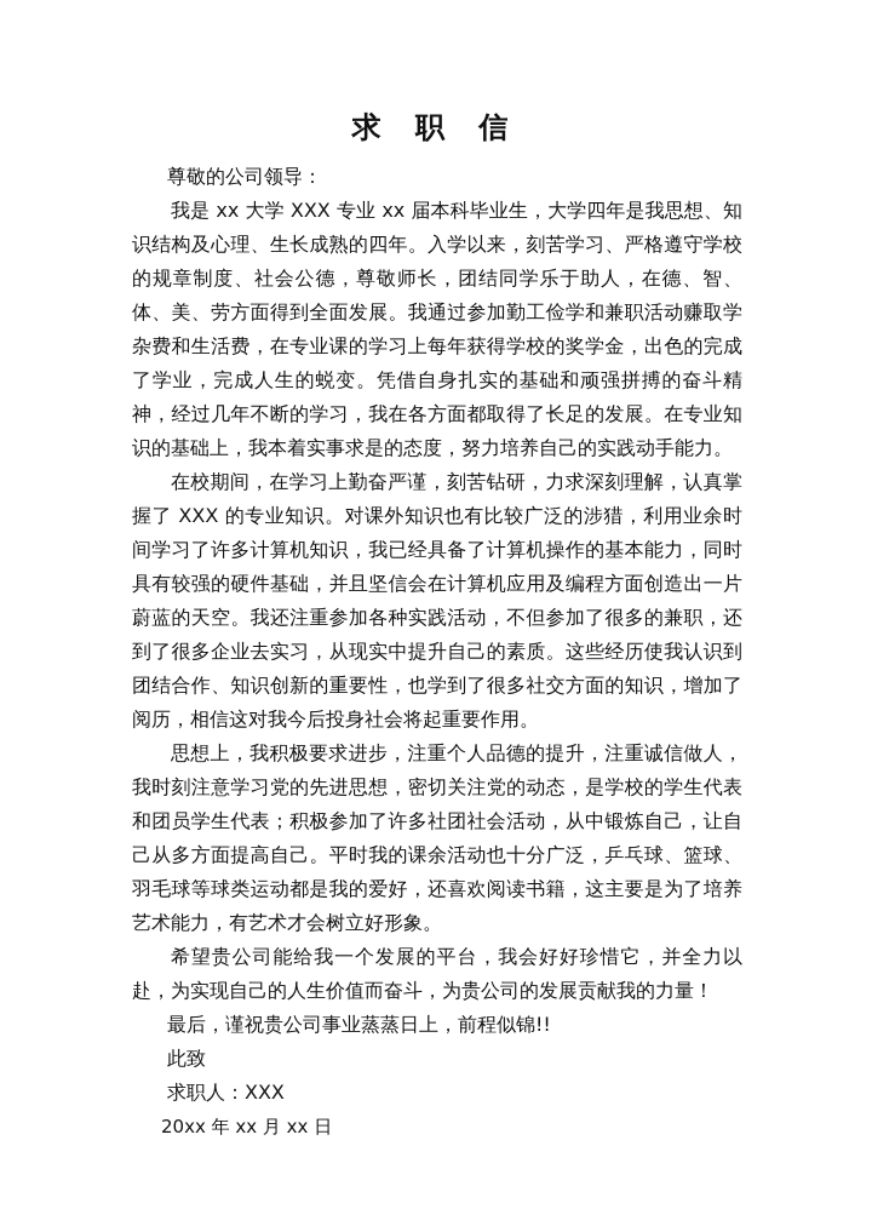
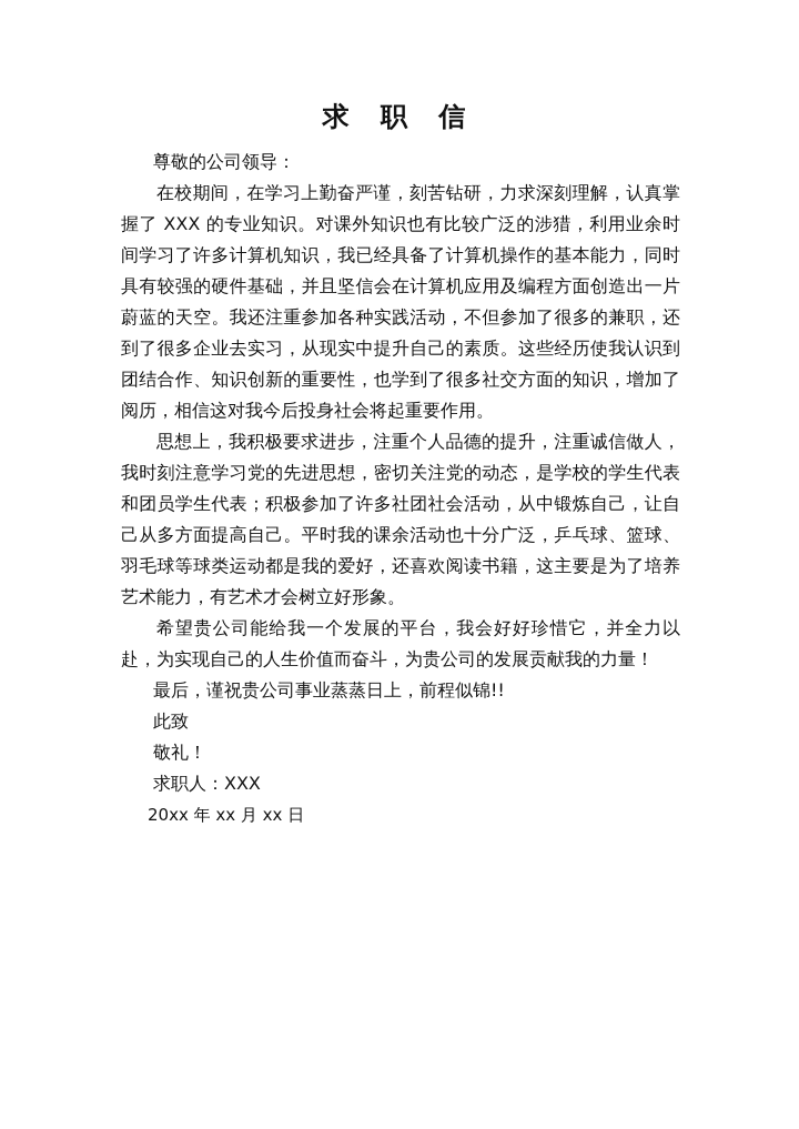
  求 职 信
  尊敬的公司领导：
- 我是 xx 大学 XXX 专业 xx 届本科毕业生，大学四年是我思想、知识结构及心理、生长成熟的四年。入学以来，刻苦学习、严格遵守学校的规章制度、社会公德，尊敬师长，团结同学乐于助人，在德、智、体、美、劳方面得到全面发展。我通过参加勤工俭学和兼职活动赚取学杂费和生活费，在专业课的学习上每年获得学校的奖学金，出色的完成了学业，完成人生的蜕变。凭借自身扎实的基础和顽强拼搏的奋斗精神，经过几年不断的学习，我在各方面都取得了长足的发展。在专业知识的基础上，我本着实事求是的态度，努力培养自己的实践动手能力。
  在校期间，在学习上勤奋严谨，刻苦钻研，力求深刻理解，认真掌握了 XXX 的专业知识。对课外知识也有比较广泛的涉猎，利用业余时间学习了许多计算机知识，我已经具备了计算机操作的基本能力，同时具有较强的硬件基础，并且坚信会在计算机应用及编程方面创造出一片蔚蓝的天空。我还注重参加各种实践活动，不但参加了很多的兼职，还到了很多企业去实习，从现实中提升自己的素质。这些经历使我认识到团结合作、知识创新的重要性，也学到了很多社交方面的知识，增加了阅历，相信这对我今后投身社会将起重要作用。
  思想上，我积极要求进步，注重个人品德的提升，注重诚信做人，我时刻注意学习党的先进思想，密切关注党的动态，是学校的学生代表和团员学生代表；积极参加了许多社团社会活动，从中锻炼自己，让自己从多方面提高自己。平时我的课余活动也十分广泛，乒乓球、篮球、羽毛球等球类运动都是我的爱好，还喜欢阅读书籍，这主要是为了培养艺术能力，有艺术才会树立好形象。
  希望贵公司能给我一个发展的平台，我会好好珍惜它，并全力以赴，为实现自己的人生价值而奋斗，为贵公司的发展贡献我的力量！
  最后，谨祝贵公司事业蒸蒸日上，前程似锦!!
  此致
+ 敬礼！
  求职人：XXX
  20xx 年 xx 月 xx 日
